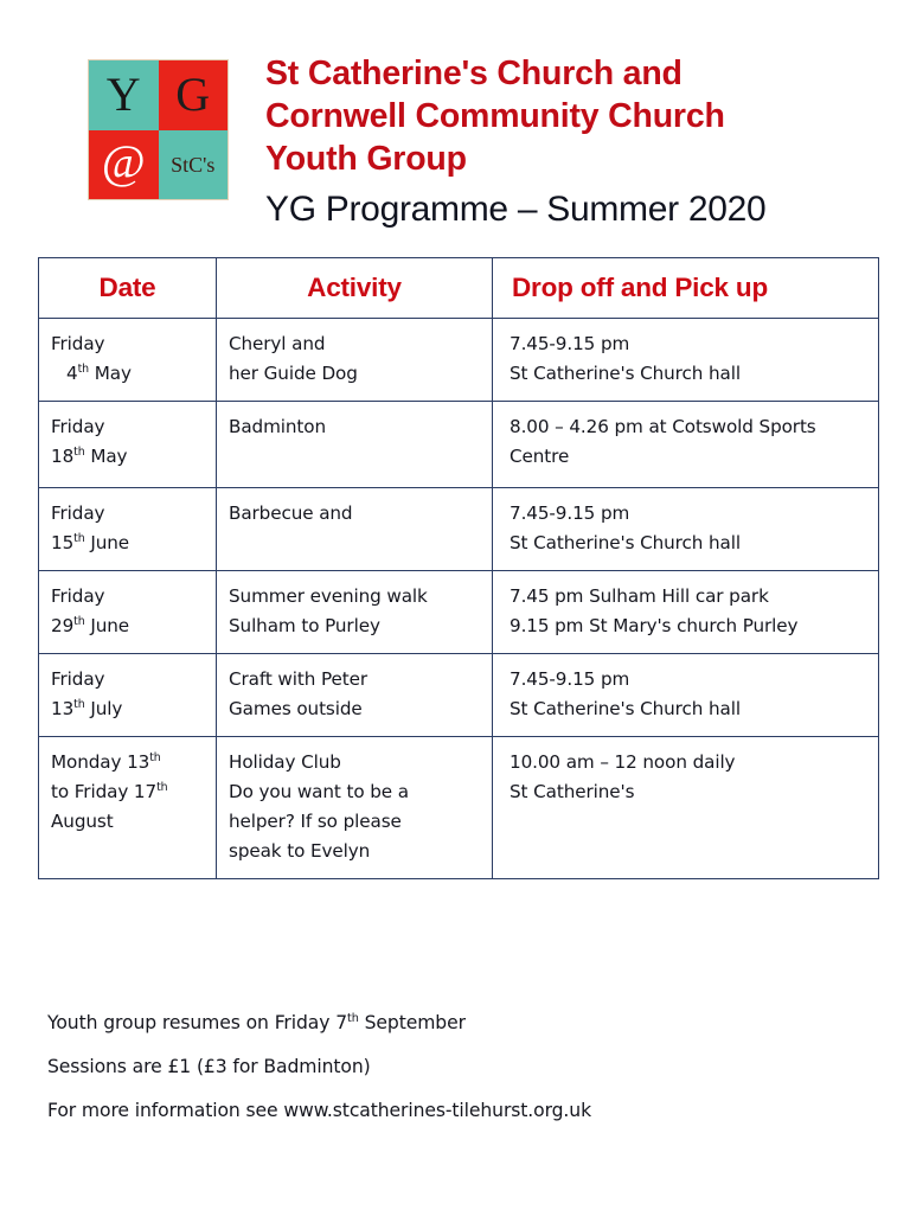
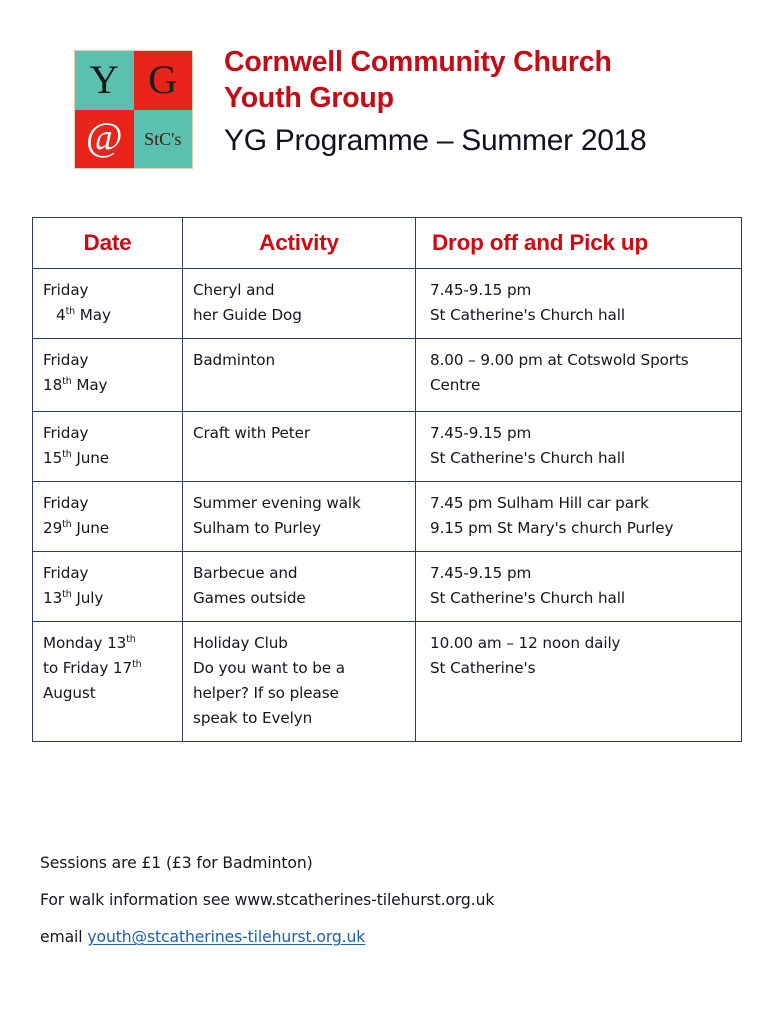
  Y
  G
  @
  StC's
- St Catherine's Church and
  Cornwell Community Church
  Youth Group
- YG Programme – Summer 2020
+ YG Programme – Summer 2018
  Date	Activity	Drop off and Pick up
  Friday4th May	Cheryl andher Guide Dog	7.45-9.15 pmSt Catherine's Church hall
- Friday18th May	Badminton	8.00 – 4.26 pm at Cotswold SportsCentre
+ Friday18th May	Badminton	8.00 – 9.00 pm at Cotswold SportsCentre
- Friday15th June	Barbecue and	7.45-9.15 pmSt Catherine's Church hall
+ Friday15th June	Craft with Peter	7.45-9.15 pmSt Catherine's Church hall
  Friday29th June	Summer evening walkSulham to Purley	7.45 pm Sulham Hill car park9.15 pm St Mary's church Purley
- Friday13th July	Craft with PeterGames outside	7.45-9.15 pmSt Catherine's Church hall
+ Friday13th July	Barbecue andGames outside	7.45-9.15 pmSt Catherine's Church hall
  Monday 13thto Friday 17thAugust	Holiday ClubDo you want to be ahelper? If so pleasespeak to Evelyn	10.00 am – 12 noon dailySt Catherine's
- Youth group resumes on Friday 7th September
  Sessions are £1 (£3 for Badminton)
- For more information see www.stcatherines-tilehurst.org.uk
+ For walk information see www.stcatherines-tilehurst.org.uk
+ email youth@stcatherines-tilehurst.org.uk
